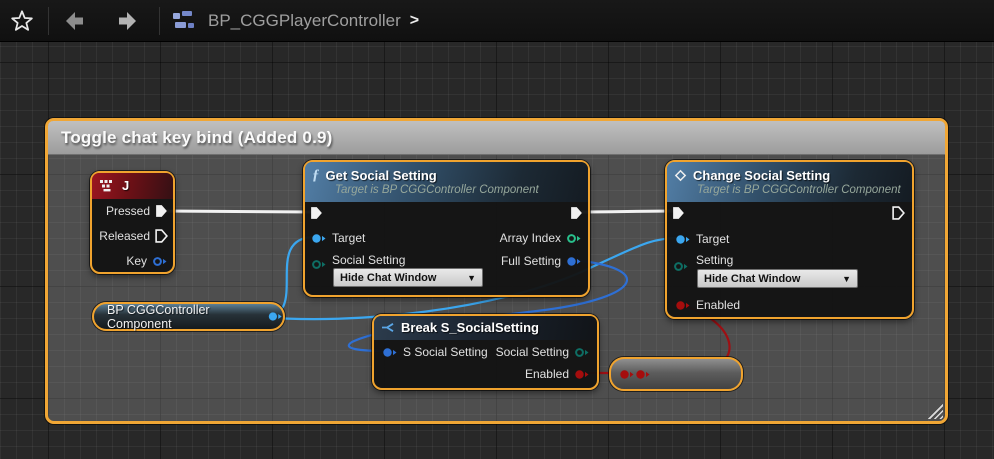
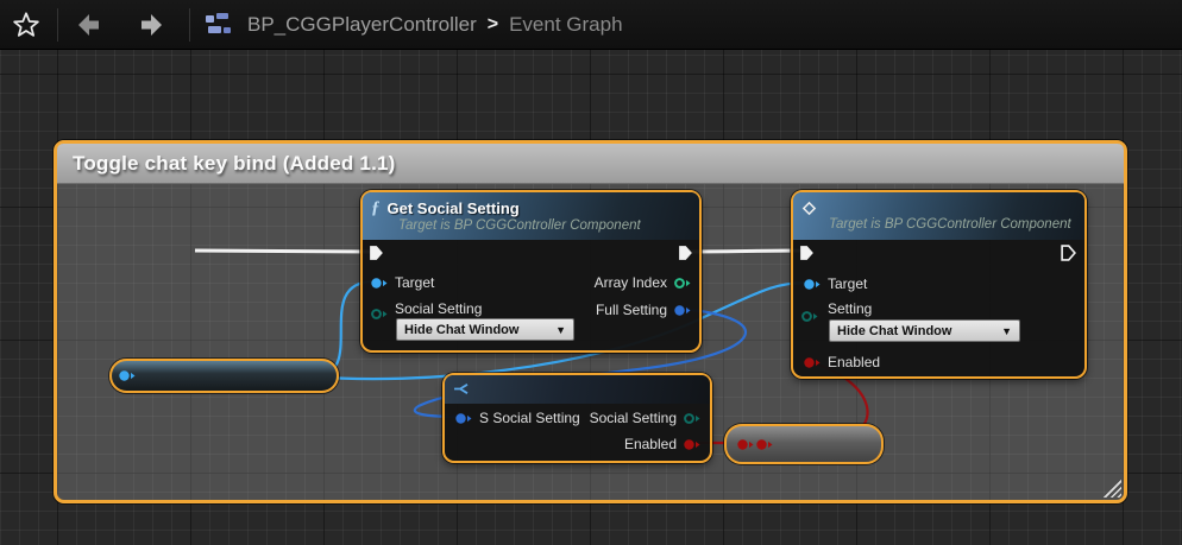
  BP_CGGPlayerController
  >
+ Event Graph
- Toggle chat key bind (Added 0.9)
+ Toggle chat key bind (Added 1.1)
- J
- Pressed
- Released
- Key
  ƒ
  Get Social Setting
  Target is BP CGGController Component
  Target
  Social Setting
  Hide Chat Window
  ▼
  Array Index
  Full Setting
- Change Social Setting
  Target is BP CGGController Component
  Target
  Setting
  Hide Chat Window
  ▼
  Enabled
- BP CGGController Component
- Break S_SocialSetting
  S Social Setting
  Social Setting
  Enabled
